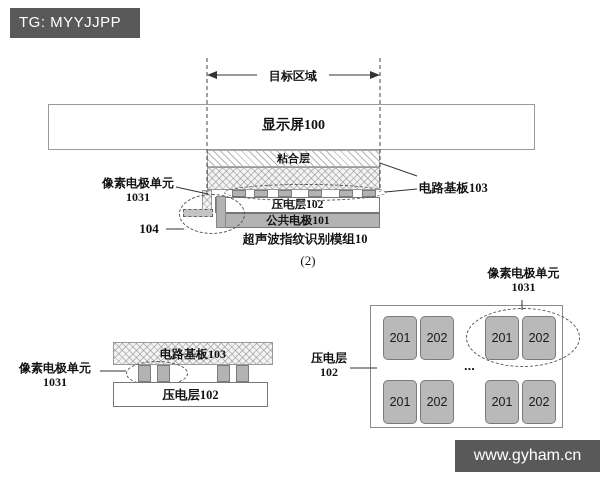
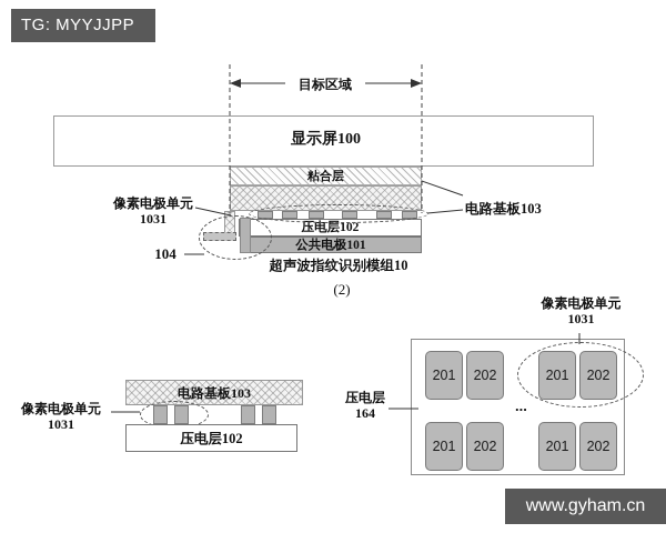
  TG: MYYJJPP
  显示屏100
  粘合层
  压电层102
  公共电极101
  目标区域
  像素电极单元
  1031
  104
  电路基板103
  超声波指纹识别模组10
  (2)
  电路基板103
  压电层102
  像素电极单元
  1031
  201
  202
  201
  202
  201
  202
  201
  202
  ...
  像素电极单元
  1031
  压电层
- 102
+ 164
  www.gyham.cn
